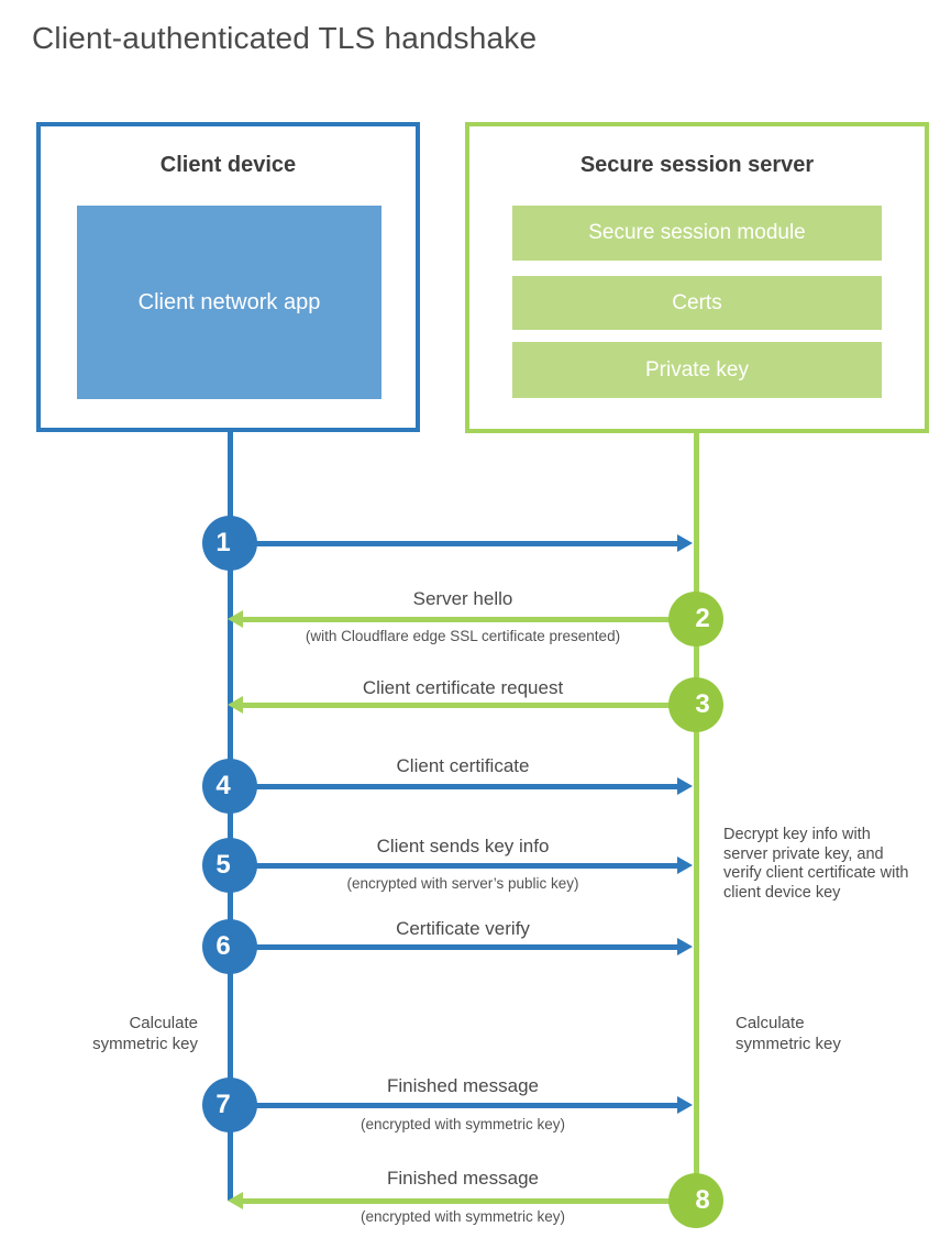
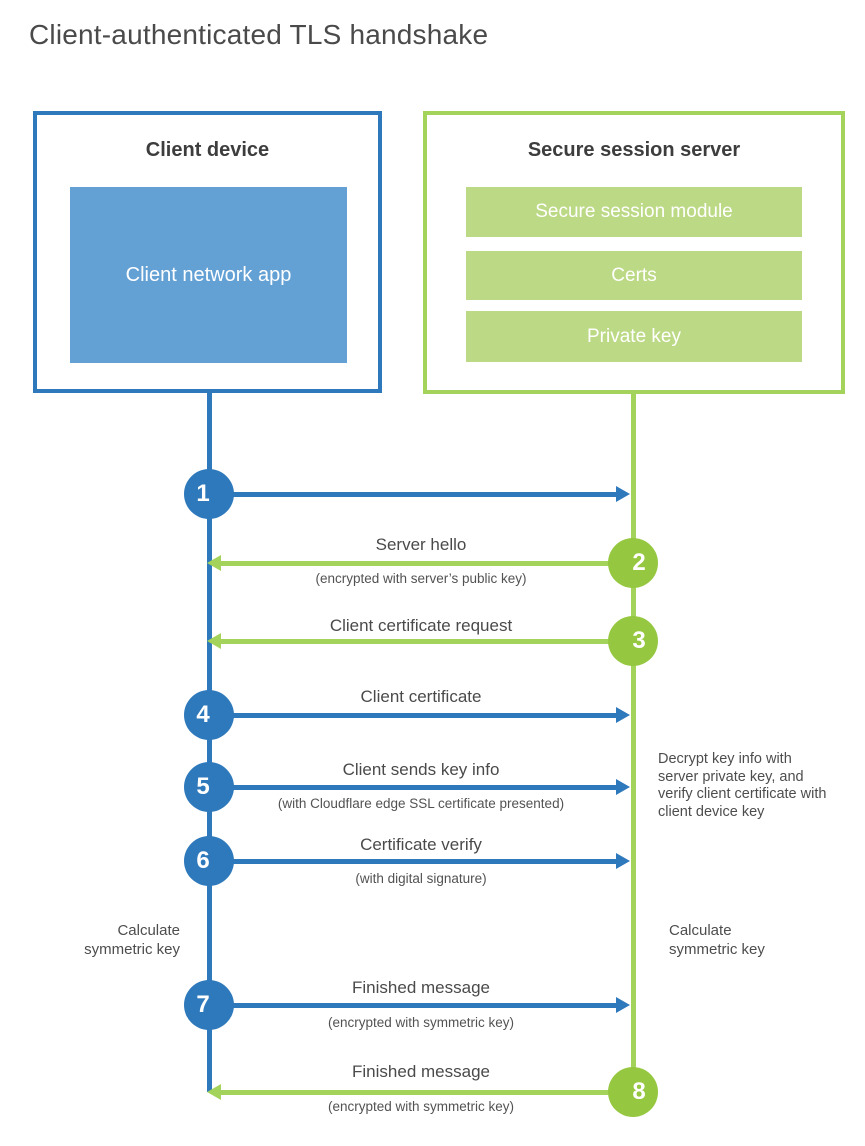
  Client-authenticated TLS handshake
  Client device
  Client network app
  Secure session server
  Secure session module
  Certs
  Private key
  1
  Server hello
- (with Cloudflare edge SSL certificate presented)
+ (encrypted with server’s public key)
  2
  Client certificate request
  3
  Client certificate
  4
  Client sends key info
- (encrypted with server’s public key)
+ (with Cloudflare edge SSL certificate presented)
  5
  Certificate verify
+ (with digital signature)
  6
  Decrypt key info with server private key, and verify client certificate with client device key
  Calculate symmetric key
  Calculate symmetric key
  Finished message
  (encrypted with symmetric key)
  7
  Finished message
  (encrypted with symmetric key)
  8
